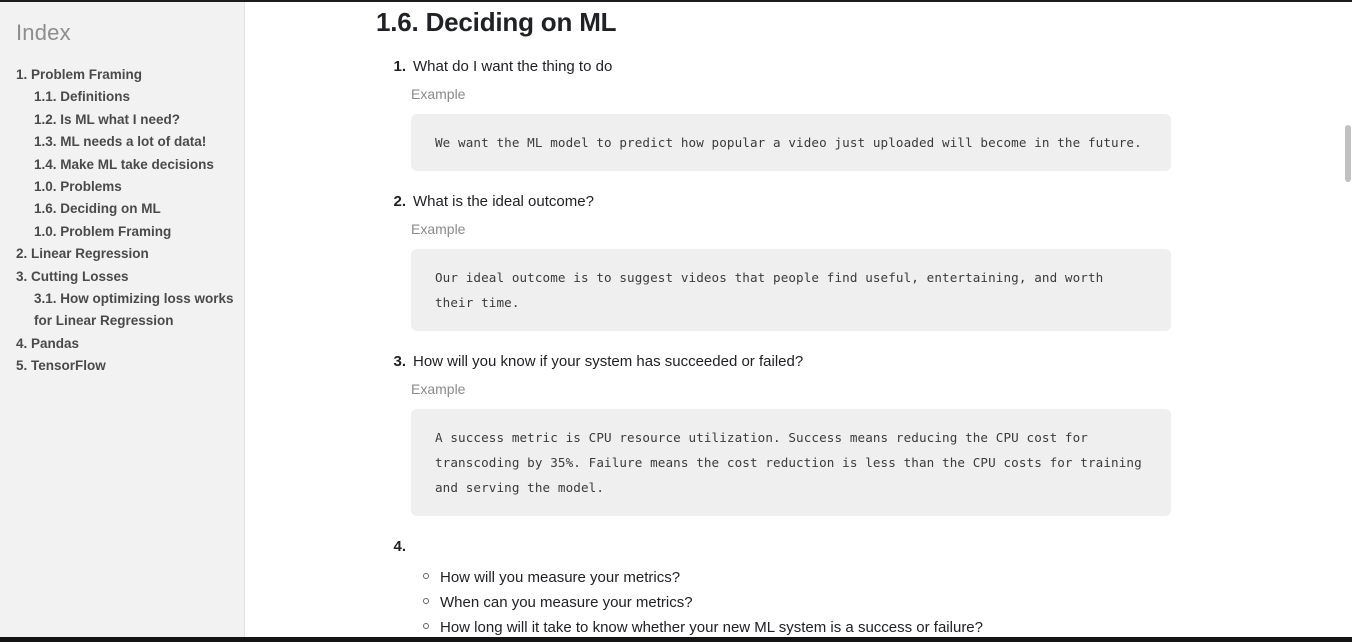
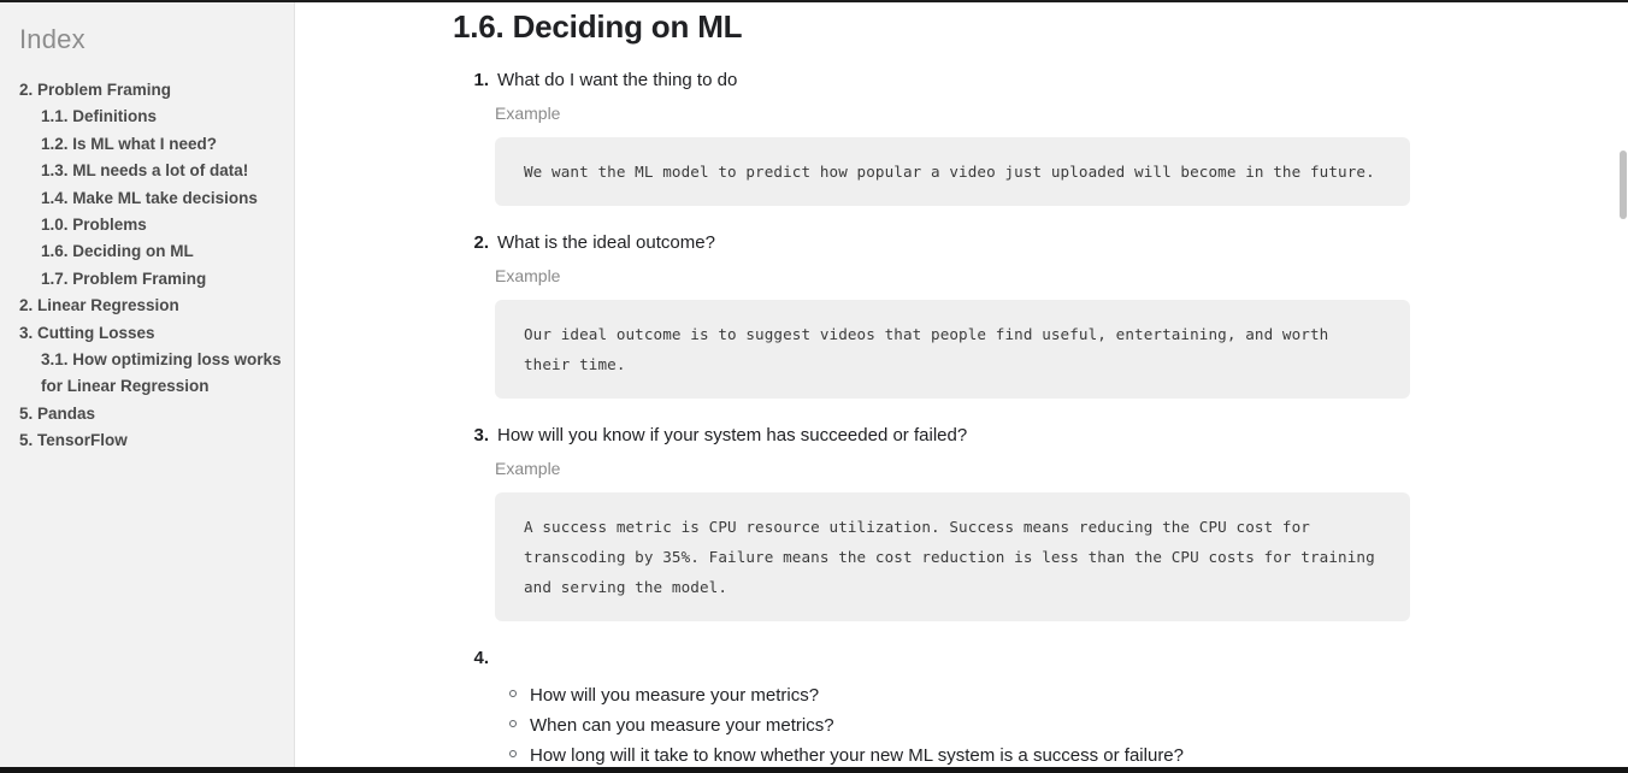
  Index
- 1. Problem Framing
+ 2. Problem Framing
  1.1. Definitions
  1.2. Is ML what I need?
  1.3. ML needs a lot of data!
  1.4. Make ML take decisions
  1.0. Problems
  1.6. Deciding on ML
- 1.0. Problem Framing
+ 1.7. Problem Framing
  2. Linear Regression
  3. Cutting Losses
  3.1. How optimizing loss works for Linear Regression
- 4. Pandas
+ 5. Pandas
  5. TensorFlow
  1.6. Deciding on ML
  1.
  What do I want the thing to do
  Example
  We want the ML model to predict how popular a video just uploaded will become in the future.
  2.
  What is the ideal outcome?
  Example
  Our ideal outcome is to suggest videos that people find useful, entertaining, and worth their time.
  3.
  How will you know if your system has succeeded or failed?
  Example
  A success metric is CPU resource utilization. Success means reducing the CPU cost for transcoding by 35%. Failure means the cost reduction is less than the CPU costs for training and serving the model.
  4.
  How will you measure your metrics?
  When can you measure your metrics?
  How long will it take to know whether your new ML system is a success or failure?
